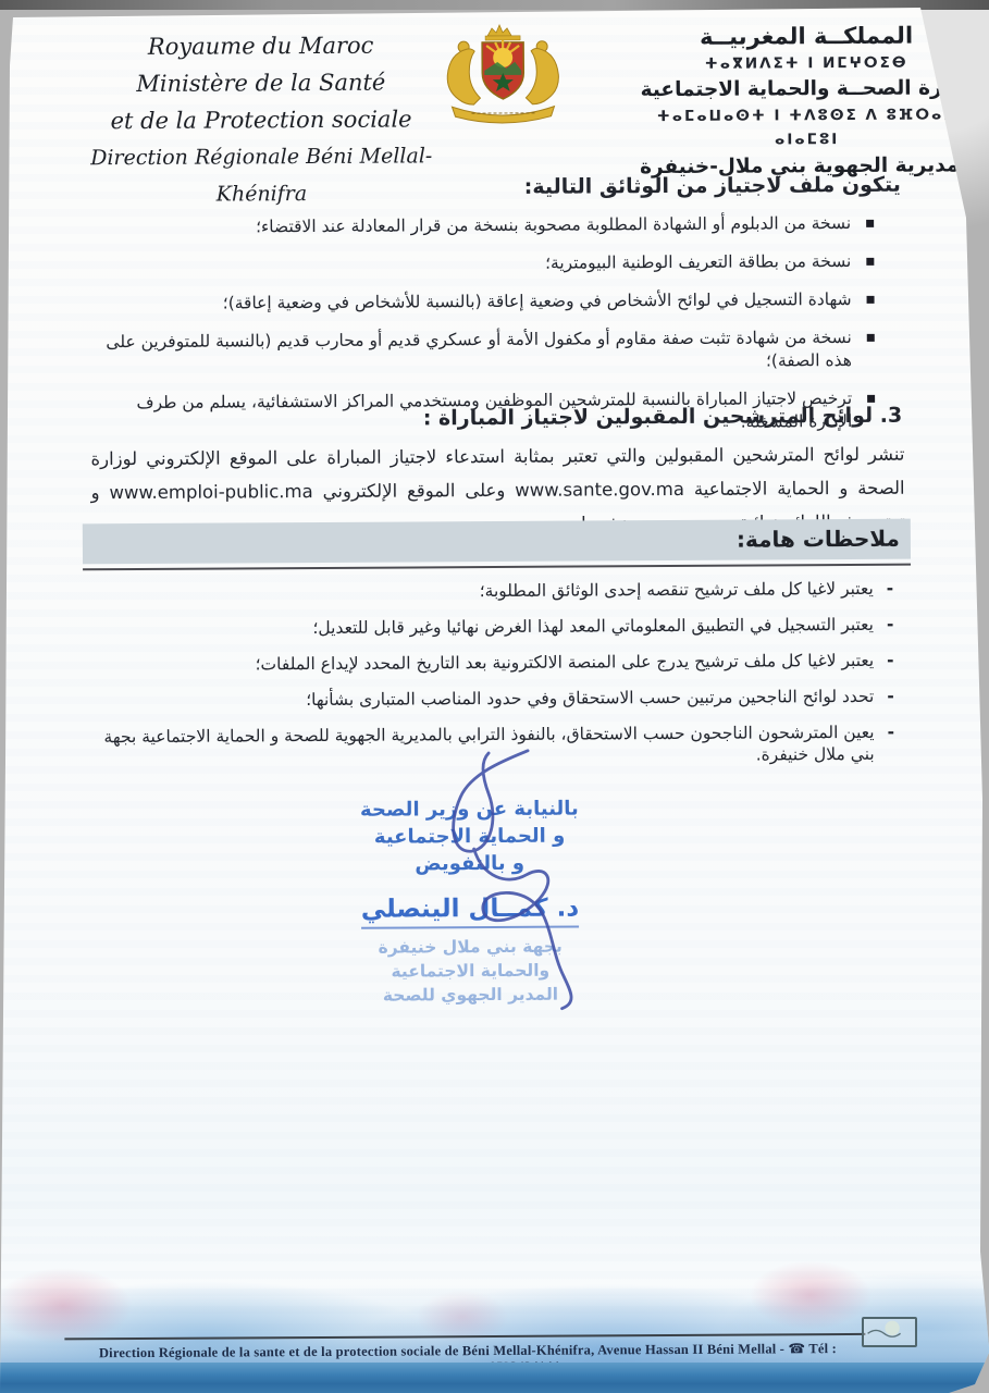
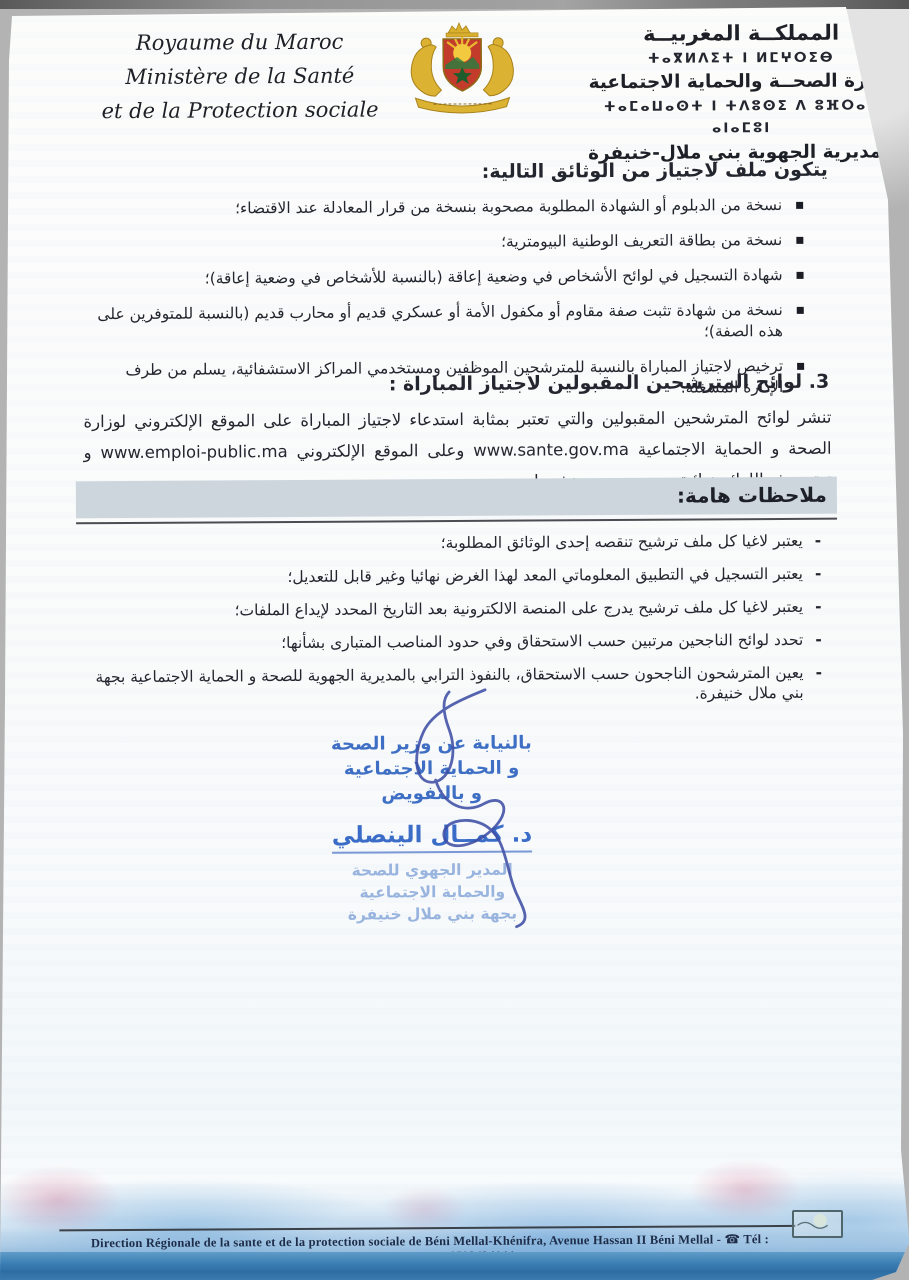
  Royaume du Maroc
  Ministère de la Santé
  et de la Protection sociale
- Direction Régionale Béni Mellal-Khénifra
  المملكــة المغربيــة
  ⵜⴰⴳⵍⴷⵉⵜ ⵏ ⵍⵎⵖⵔⵉⴱ
  رة الصحــة والحماية الاجتماعية
  ⵜⴰⵎⴰⵡⴰⵙⵜ ⵏ ⵜⴷⵓⵙⵉ ⴷ ⵓⴼⵔⴰ ⴰⵏⴰⵎⵓⵏ
  مديرية الجهوية بني ملال-خنيفرة
  يتكون ملف لاجتياز من الوثائق التالية:
  نسخة من الدبلوم أو الشهادة المطلوبة مصحوبة بنسخة من قرار المعادلة عند الاقتضاء؛
  نسخة من بطاقة التعريف الوطنية البيومترية؛
  شهادة التسجيل في لوائح الأشخاص في وضعية إعاقة (بالنسبة للأشخاص في وضعية إعاقة)؛
  نسخة من شهادة تثبت صفة مقاوم أو مكفول الأمة أو عسكري قديم أو محارب قديم (بالنسبة للمتوفرين على هذه الصفة)؛
  ترخيص لاجتياز المباراة بالنسبة للمترشحين الموظفين ومستخدمي المراكز الاستشفائية، يسلم من طرف الإدارة المشغلة.
  3. لوائح المترشحين المقبولين لاجتياز المباراة :
  تنشر لوائح المترشحين المقبولين والتي تعتبر بمثابة استدعاء لاجتياز المباراة على الموقع الإلكتروني لوزارة الصحة و الحماية الاجتماعية www.sante.gov.ma وعلى الموقع الإلكتروني www.emploi-public.ma و
  ملاحظات هامة:
  -
  يعتبر لاغيا كل ملف ترشيح تنقصه إحدى الوثائق المطلوبة؛
  -
  يعتبر التسجيل في التطبيق المعلوماتي المعد لهذا الغرض نهائيا وغير قابل للتعديل؛
  -
  يعتبر لاغيا كل ملف ترشيح يدرج على المنصة الالكترونية بعد التاريخ المحدد لإيداع الملفات؛
  -
  تحدد لوائح الناجحين مرتبين حسب الاستحقاق وفي حدود المناصب المتبارى بشأنها؛
  -
  يعين المترشحون الناجحون حسب الاستحقاق، بالنفوذ الترابي بالمديرية الجهوية للصحة و الحماية الاجتماعية بجهة بني ملال خنيفرة.
  بالنيابة عن وزير الصحة
  و الحماية الاجتماعية
  و بالتفويض
  د. كمــال الينصلي
- بجهة بني ملال خنيفرة
+ المدير الجهوي للصحة
  والحماية الاجتماعية
- المدير الجهوي للصحة
+ بجهة بني ملال خنيفرة
  Direction Régionale de la sante et de la protection sociale de Béni Mellal-Khénifra, Avenue Hassan II Béni Mellal - ☎ Tél :
